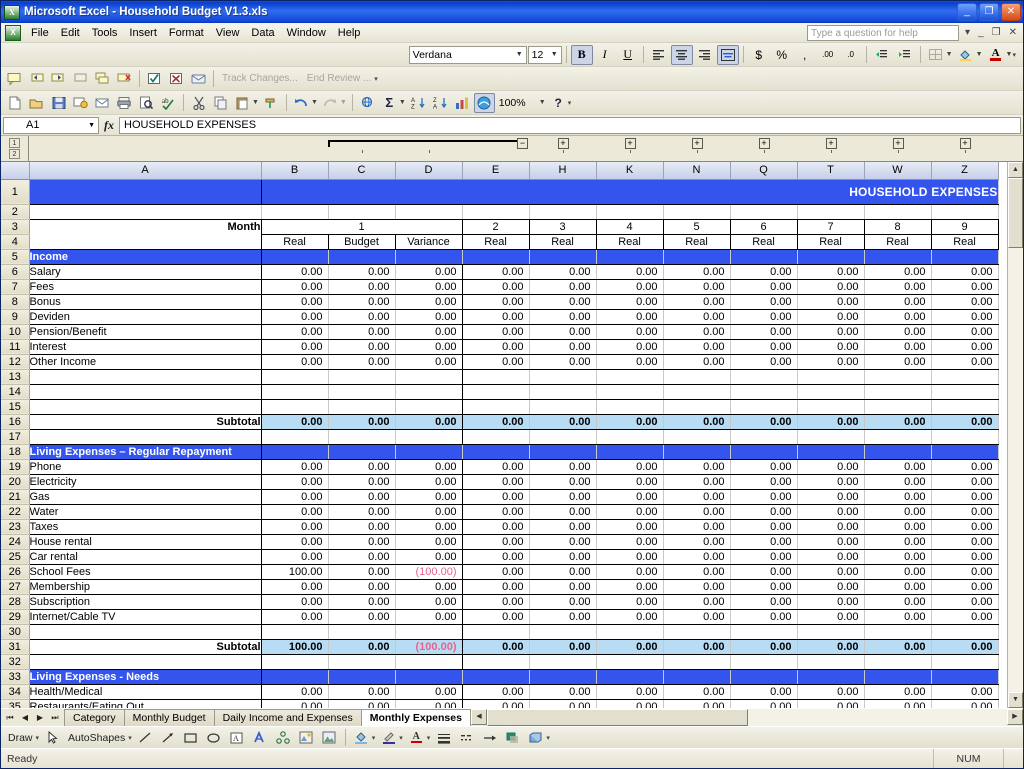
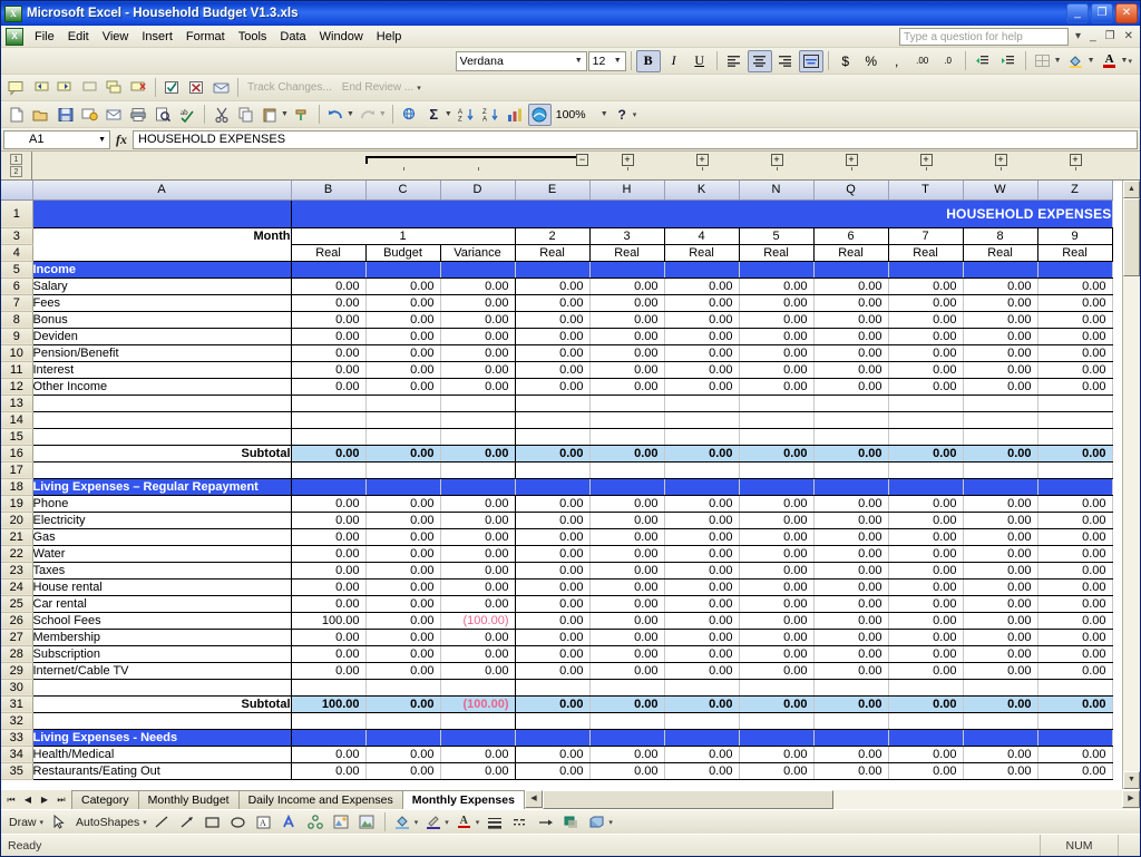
  X
  Microsoft Excel - Household Budget V1.3.xls
  _
  ❐
  ✕
  X
  File
  Edit
- Tools
+ View
  Insert
  Format
- View
+ Tools
  Data
  Window
  Help
  Type a question for help
  ▾
  _
  ❐
  ✕
  Verdana
  12
  B
  I
  U
  $
  %
  ,
  .00
  .0
  A
  Track Changes...
  End Review ...
  ab
  Σ
  100%
  ?
  A1
  fx
  HOUSEHOLD EXPENSES
  −
  +
  +
  +
  +
  +
  +
  +
  	A	B	C	D	E	H	K	N	Q	T	W	Z
  1		HOUSEHOLD EXPENSES
- 2
  3	Month	1	2	3	4	5	6	7	8	9
  4		Real	Budget	Variance	Real	Real	Real	Real	Real	Real	Real	Real
  5	Income
  6	Salary	0.00	0.00	0.00	0.00	0.00	0.00	0.00	0.00	0.00	0.00	0.00
  7	Fees	0.00	0.00	0.00	0.00	0.00	0.00	0.00	0.00	0.00	0.00	0.00
  8	Bonus	0.00	0.00	0.00	0.00	0.00	0.00	0.00	0.00	0.00	0.00	0.00
  9	Deviden	0.00	0.00	0.00	0.00	0.00	0.00	0.00	0.00	0.00	0.00	0.00
  10	Pension/Benefit	0.00	0.00	0.00	0.00	0.00	0.00	0.00	0.00	0.00	0.00	0.00
  11	Interest	0.00	0.00	0.00	0.00	0.00	0.00	0.00	0.00	0.00	0.00	0.00
  12	Other Income	0.00	0.00	0.00	0.00	0.00	0.00	0.00	0.00	0.00	0.00	0.00
  13
  14
  15
  16	Subtotal	0.00	0.00	0.00	0.00	0.00	0.00	0.00	0.00	0.00	0.00	0.00
  17
  18	Living Expenses – Regular Repayment
  19	Phone	0.00	0.00	0.00	0.00	0.00	0.00	0.00	0.00	0.00	0.00	0.00
  20	Electricity	0.00	0.00	0.00	0.00	0.00	0.00	0.00	0.00	0.00	0.00	0.00
  21	Gas	0.00	0.00	0.00	0.00	0.00	0.00	0.00	0.00	0.00	0.00	0.00
  22	Water	0.00	0.00	0.00	0.00	0.00	0.00	0.00	0.00	0.00	0.00	0.00
  23	Taxes	0.00	0.00	0.00	0.00	0.00	0.00	0.00	0.00	0.00	0.00	0.00
  24	House rental	0.00	0.00	0.00	0.00	0.00	0.00	0.00	0.00	0.00	0.00	0.00
  25	Car rental	0.00	0.00	0.00	0.00	0.00	0.00	0.00	0.00	0.00	0.00	0.00
  26	School Fees	100.00	0.00	(100.00)	0.00	0.00	0.00	0.00	0.00	0.00	0.00	0.00
  27	Membership	0.00	0.00	0.00	0.00	0.00	0.00	0.00	0.00	0.00	0.00	0.00
  28	Subscription	0.00	0.00	0.00	0.00	0.00	0.00	0.00	0.00	0.00	0.00	0.00
  29	Internet/Cable TV	0.00	0.00	0.00	0.00	0.00	0.00	0.00	0.00	0.00	0.00	0.00
  30
  31	Subtotal	100.00	0.00	(100.00)	0.00	0.00	0.00	0.00	0.00	0.00	0.00	0.00
  32
  33	Living Expenses - Needs
  34	Health/Medical	0.00	0.00	0.00	0.00	0.00	0.00	0.00	0.00	0.00	0.00	0.00
  35	Restaurants/Eating Out	0.00	0.00	0.00	0.00	0.00	0.00	0.00	0.00	0.00	0.00	0.00
  ⏮
  ◀
  ▶
  ⏭
  Category
  Monthly Budget
  Daily Income and Expenses
  Monthly Expenses
  Draw
  AutoShapes
  A
  A
  Ready
  NUM
